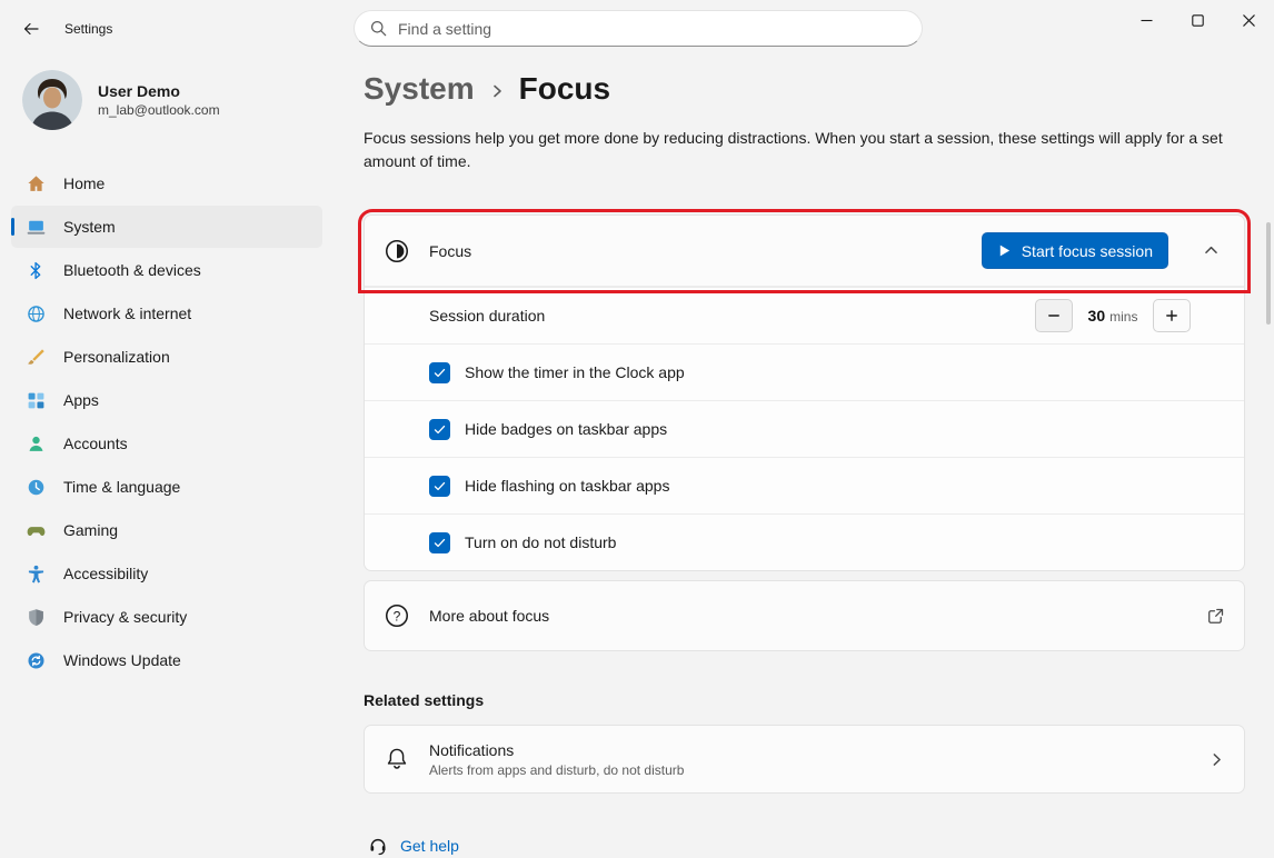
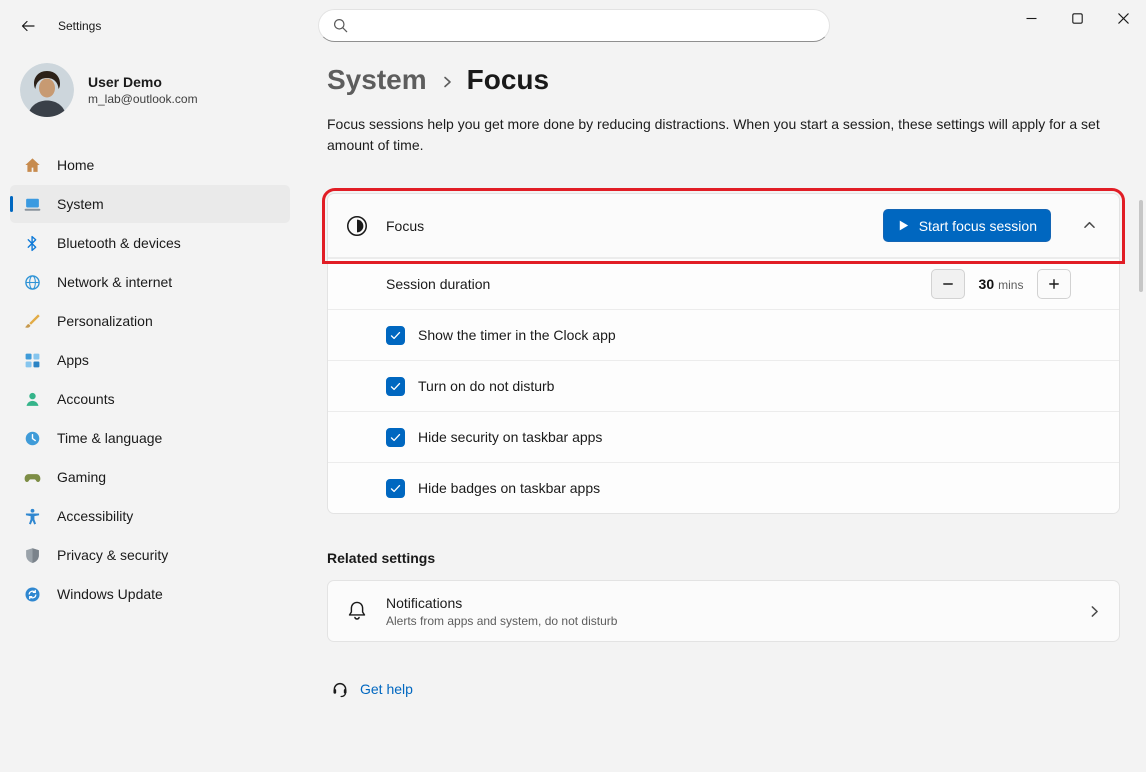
  Settings
- Find a setting
  User Demo
  m_lab@outlook.com
  Home
  System
  Bluetooth & devices
  Network & internet
  Personalization
  Apps
  Accounts
  Time & language
  Gaming
  Accessibility
  Privacy & security
  Windows Update
  System
  Focus
  Focus sessions help you get more done by reducing distractions. When you start a session, these settings will apply for a set amount of time.
  Focus
  Start focus session
  Session duration
  30 mins
  Show the timer in the Clock app
- Hide badges on taskbar apps
+ Turn on do not disturb
- Hide flashing on taskbar apps
+ Hide security on taskbar apps
- Turn on do not disturb
+ Hide badges on taskbar apps
- ?
- More about focus
  Related settings
  Notifications
- Alerts from apps and disturb, do not disturb
+ Alerts from apps and system, do not disturb
  Get help
